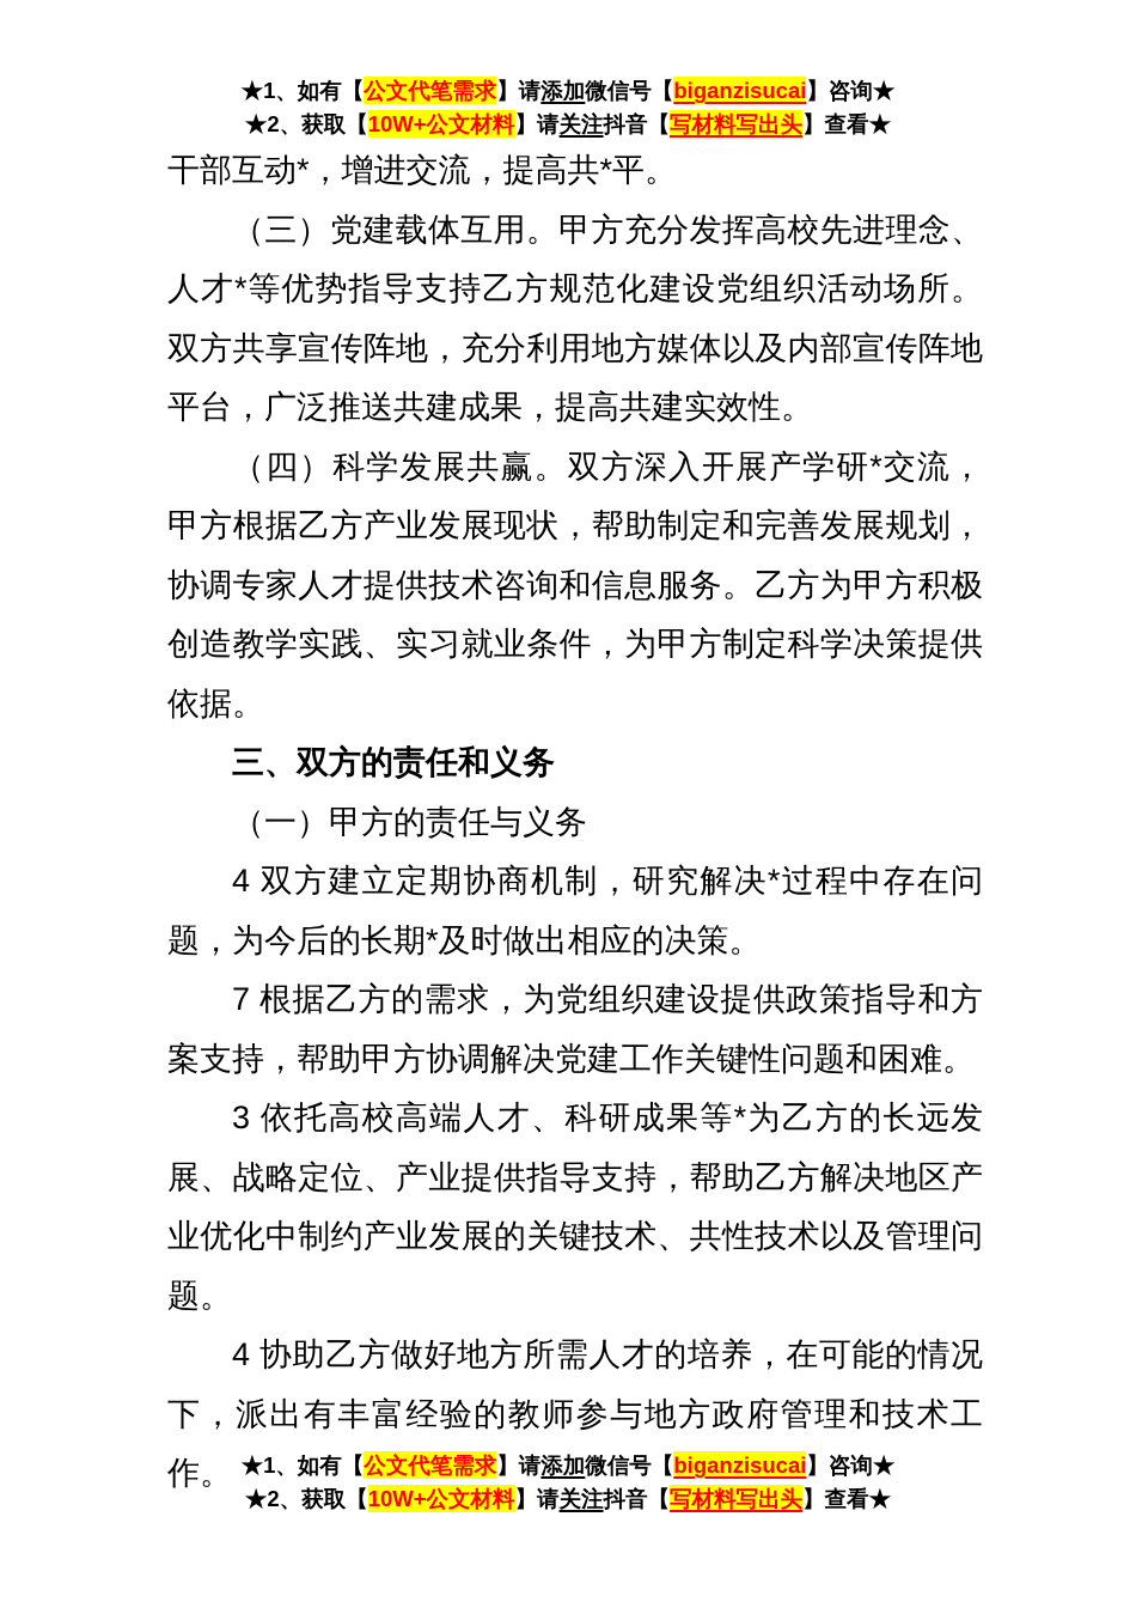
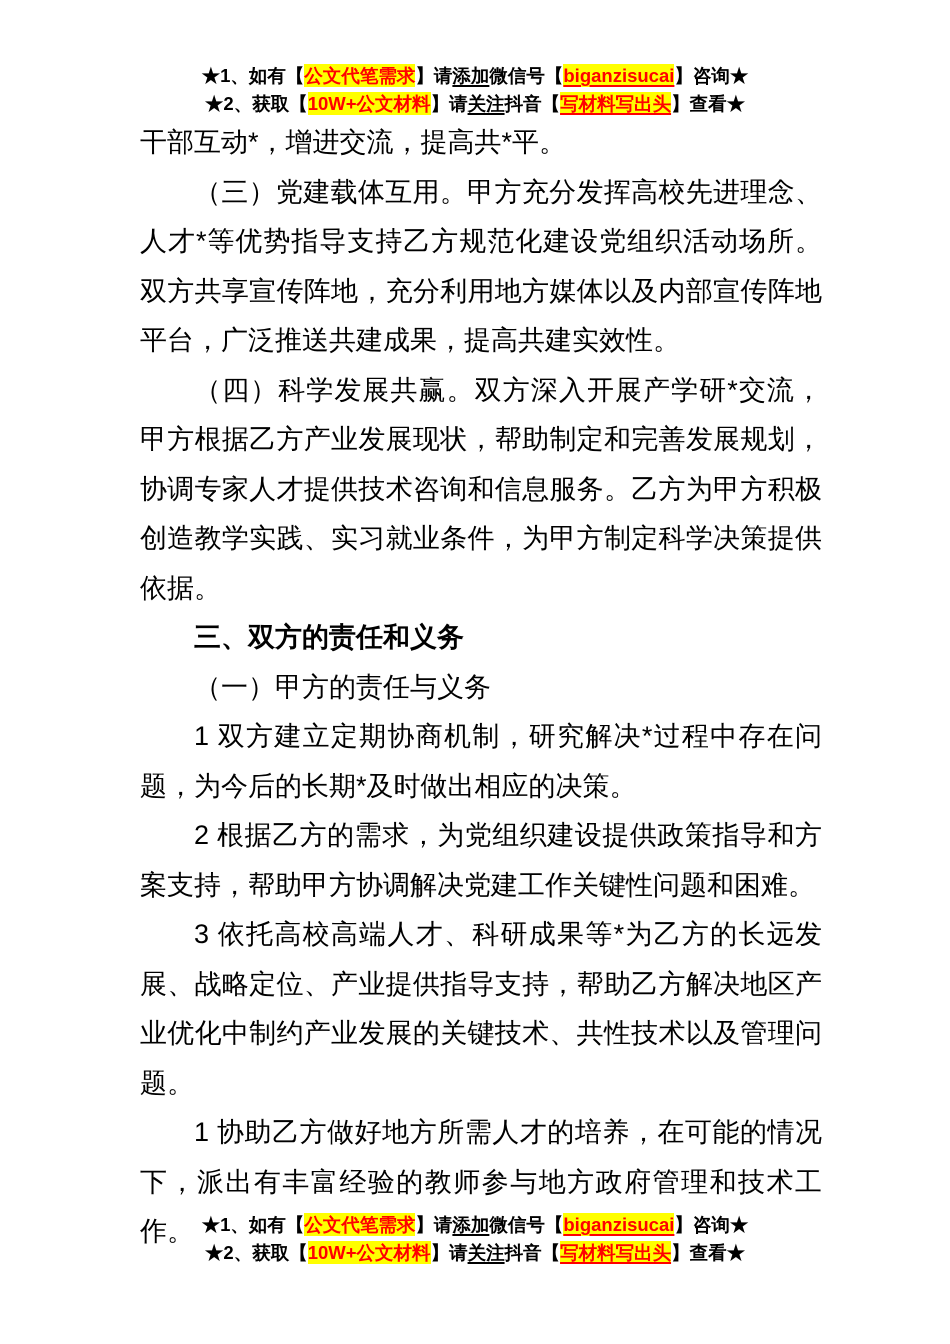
  ★1、如有【公文代笔需求】请添加微信号【biganzisucai】咨询★
  ★2、获取【10W+公文材料】请关注抖音【写材料写出头】查看★
  干部互动*，增进交流，提高共*平。
  （三）党建载体互用。甲方充分发挥高校先进理念、人才*等优势指导支持乙方规范化建设党组织活动场所。双方共享宣传阵地，充分利用地方媒体以及内部宣传阵地平台，广泛推送共建成果，提高共建实效性。
  （四）科学发展共赢。双方深入开展产学研*交流，甲方根据乙方产业发展现状，帮助制定和完善发展规划，协调专家人才提供技术咨询和信息服务。乙方为甲方积极创造教学实践、实习就业条件，为甲方制定科学决策提供依据。
  三、双方的责任和义务
  （一）甲方的责任与义务
- 4 双方建立定期协商机制，研究解决*过程中存在问题，为今后的长期*及时做出相应的决策。
+ 1 双方建立定期协商机制，研究解决*过程中存在问题，为今后的长期*及时做出相应的决策。
- 7 根据乙方的需求，为党组织建设提供政策指导和方案支持，帮助甲方协调解决党建工作关键性问题和困难。
+ 2 根据乙方的需求，为党组织建设提供政策指导和方案支持，帮助甲方协调解决党建工作关键性问题和困难。
  3 依托高校高端人才、科研成果等*为乙方的长远发展、战略定位、产业提供指导支持，帮助乙方解决地区产业优化中制约产业发展的关键技术、共性技术以及管理问题。
- 4 协助乙方做好地方所需人才的培养，在可能的情况下，派出有丰富经验的教师参与地方政府管理和技术工作。
+ 1 协助乙方做好地方所需人才的培养，在可能的情况下，派出有丰富经验的教师参与地方政府管理和技术工作。
  ★1、如有【公文代笔需求】请添加微信号【biganzisucai】咨询★
  ★2、获取【10W+公文材料】请关注抖音【写材料写出头】查看★
